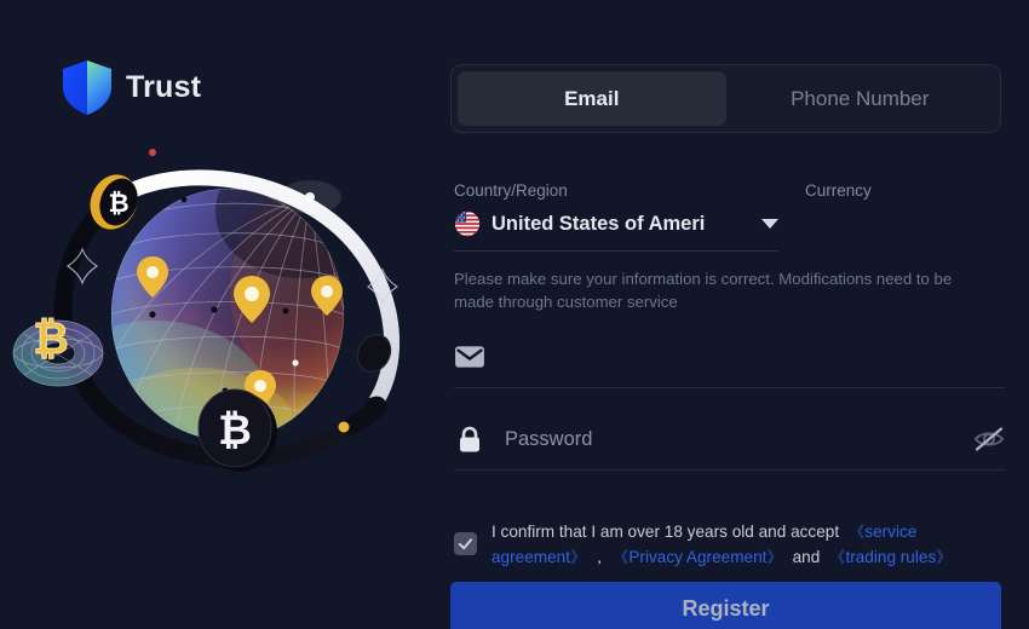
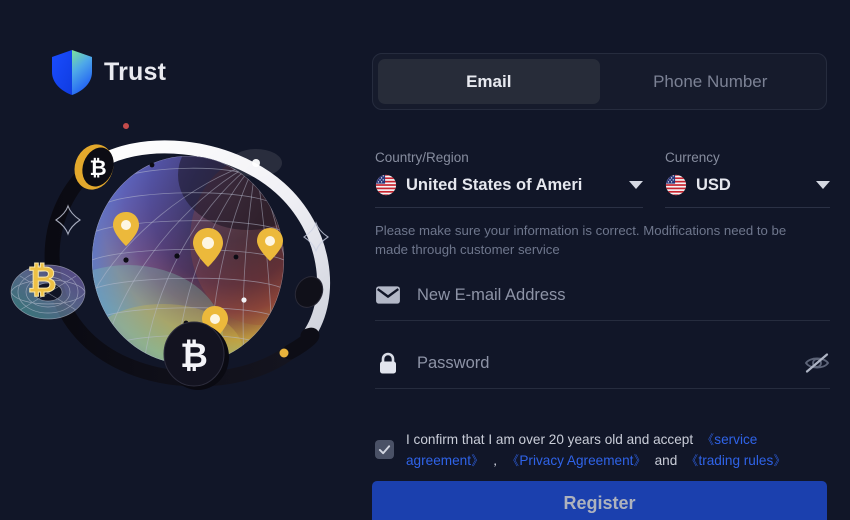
  Trust
  ₿
  ₿
  ₿
  Email
  Phone Number
  Country/Region
  United States of Ameri
  Currency
+ USD
  Please make sure your information is correct. Modifications need to be made through customer service
+ New E-mail Address
  Password
- I confirm that I am over 18 years old and accept 《service agreement》 ， 《Privacy Agreement》 and 《trading rules》
+ I confirm that I am over 20 years old and accept 《service agreement》 ， 《Privacy Agreement》 and 《trading rules》
  Register
